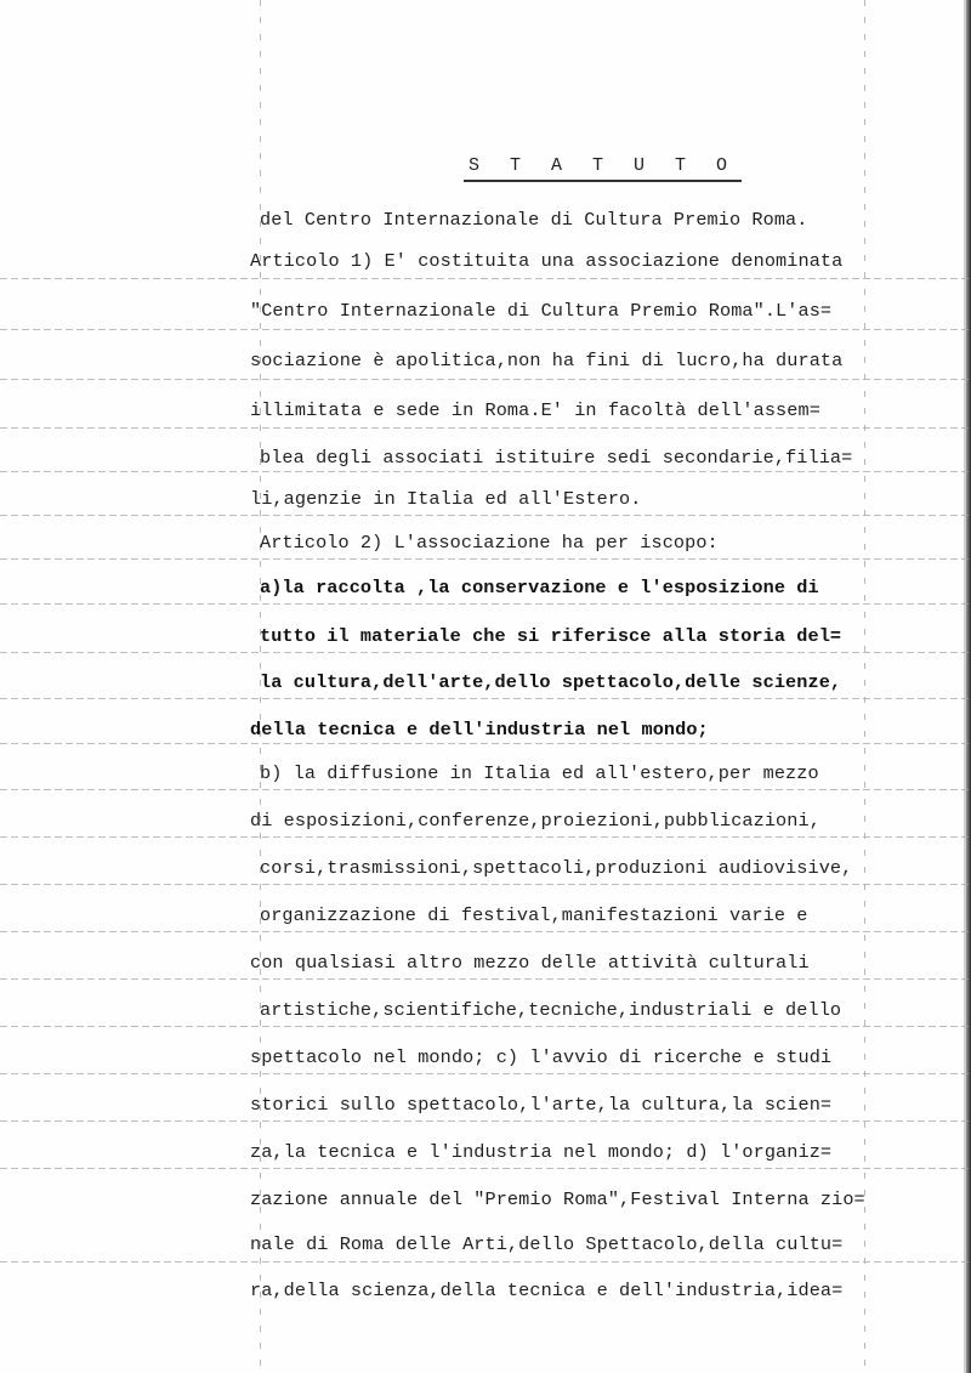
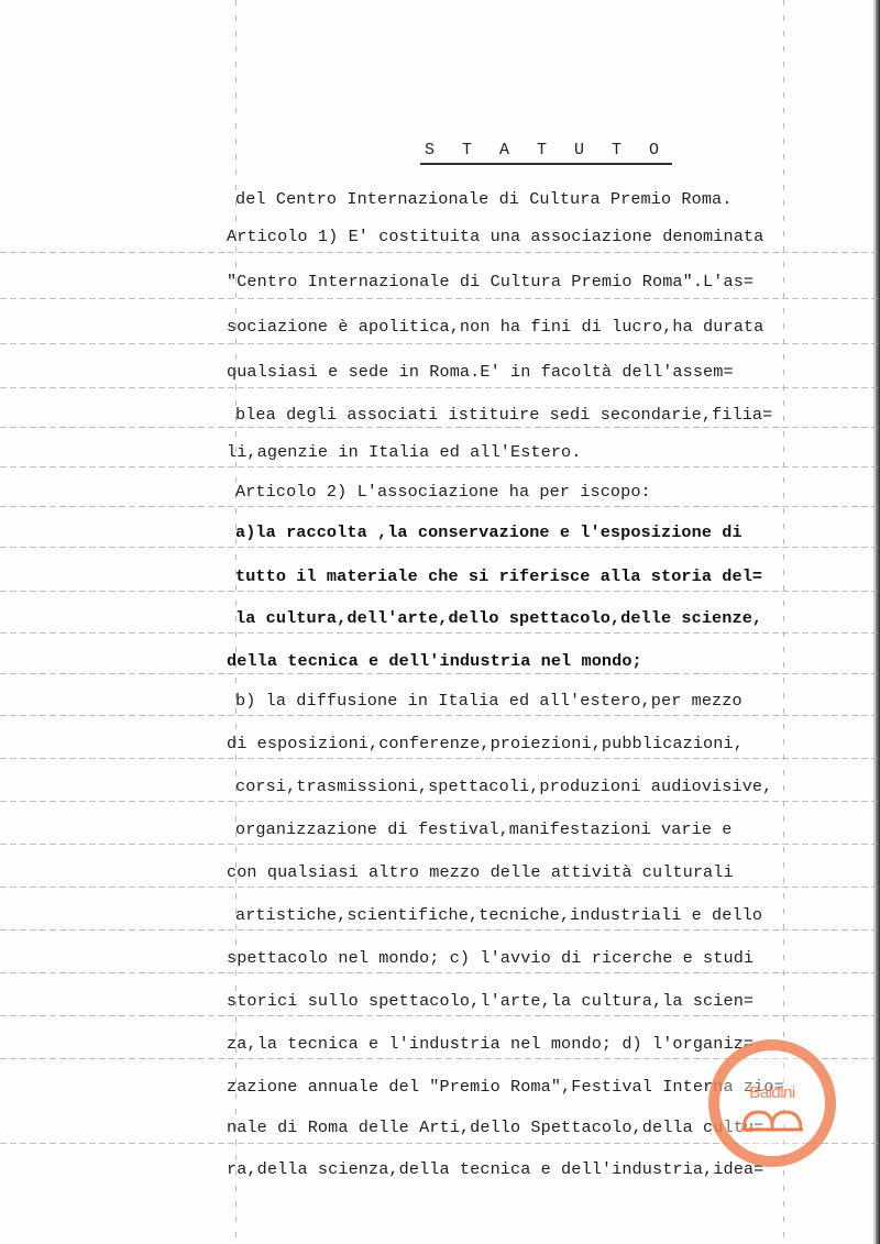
  S T A T U T O
  del Centro Internazionale di Cultura Premio Roma.
  Articolo 1) E' costituita una associazione denominata
  "Centro Internazionale di Cultura Premio Roma".L'as=
  sociazione è apolitica,non ha fini di lucro,ha durata
- illimitata e sede in Roma.E' in facoltà dell'assem=
+ qualsiasi e sede in Roma.E' in facoltà dell'assem=
  blea degli associati istituire sedi secondarie,filia=
  li,agenzie in Italia ed all'Estero.
  Articolo 2) L'associazione ha per iscopo:
  a)la raccolta ,la conservazione e l'esposizione di
  tutto il materiale che si riferisce alla storia del=
  la cultura,dell'arte,dello spettacolo,delle scienze,
  della tecnica e dell'industria nel mondo;
  b) la diffusione in Italia ed all'estero,per mezzo
  di esposizioni,conferenze,proiezioni,pubblicazioni,
  corsi,trasmissioni,spettacoli,produzioni audiovisive,
  organizzazione di festival,manifestazioni varie e
  con qualsiasi altro mezzo delle attività culturali
  artistiche,scientifiche,tecniche,industriali e dello
  spettacolo nel mondo; c) l'avvio di ricerche e studi
  storici sullo spettacolo,l'arte,la cultura,la scien=
  za,la tecnica e l'industria nel mondo; d) l'organiz=
  zazione annuale del "Premio Roma",Festival Interna zio=
  nale di Roma delle Arti,dello Spettacolo,della cultu=
  ra,della scienza,della tecnica e dell'industria,idea=
+ Baldini
